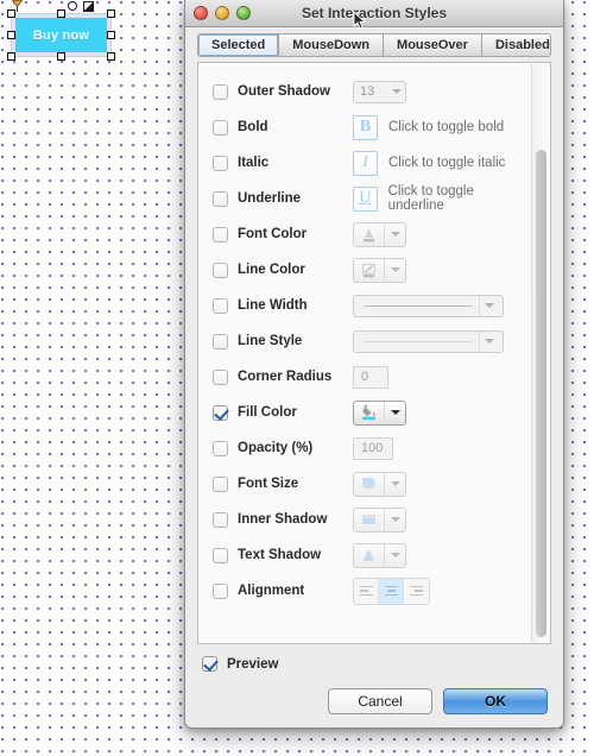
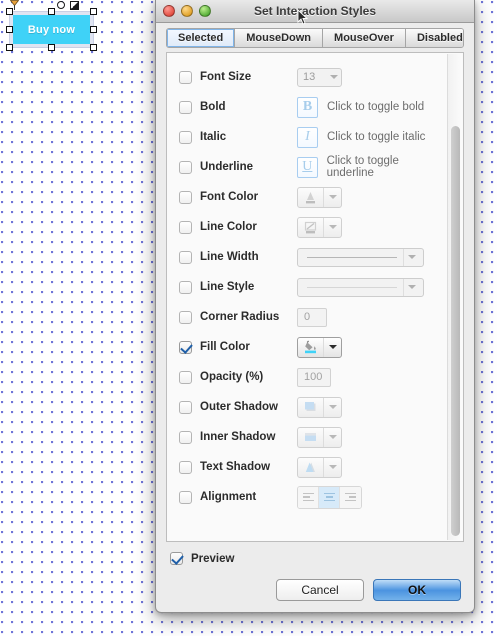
  Buy now
  Set Inteaction Styles
  Selected
  MouseDown
  MouseOver
  Disabled
- Outer Shadow
+ Font Size
  13
  Bold
  B
  Click to toggle bold
  Italic
  I
  Click to toggle italic
  Underline
  U
  Click to toggle underline
  Font Color
  Line Color
  Line Width
  Line Style
  Corner Radius
  0
  Fill Color
  Opacity (%)
  100
- Font Size
+ Outer Shadow
  Inner Shadow
  Text Shadow
  Alignment
  Preview
  Cancel
  OK
